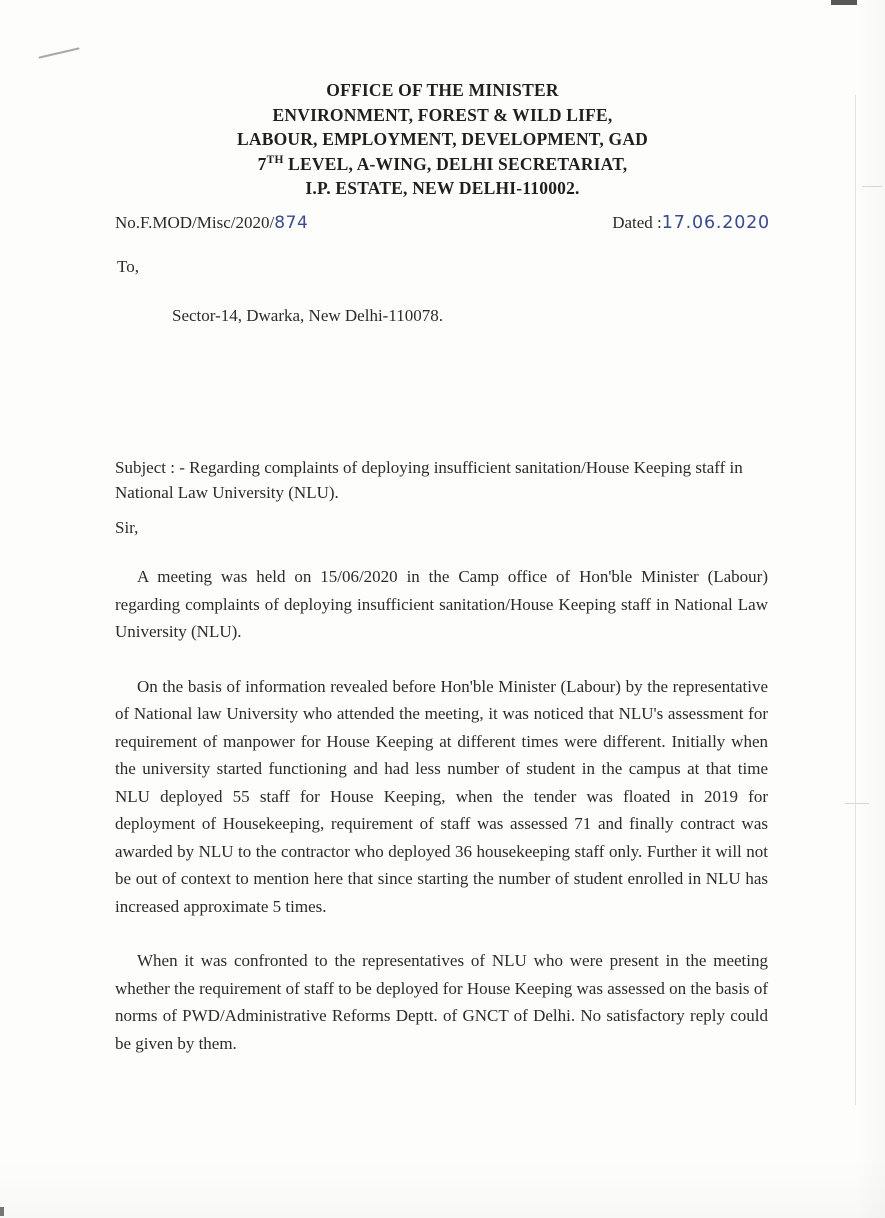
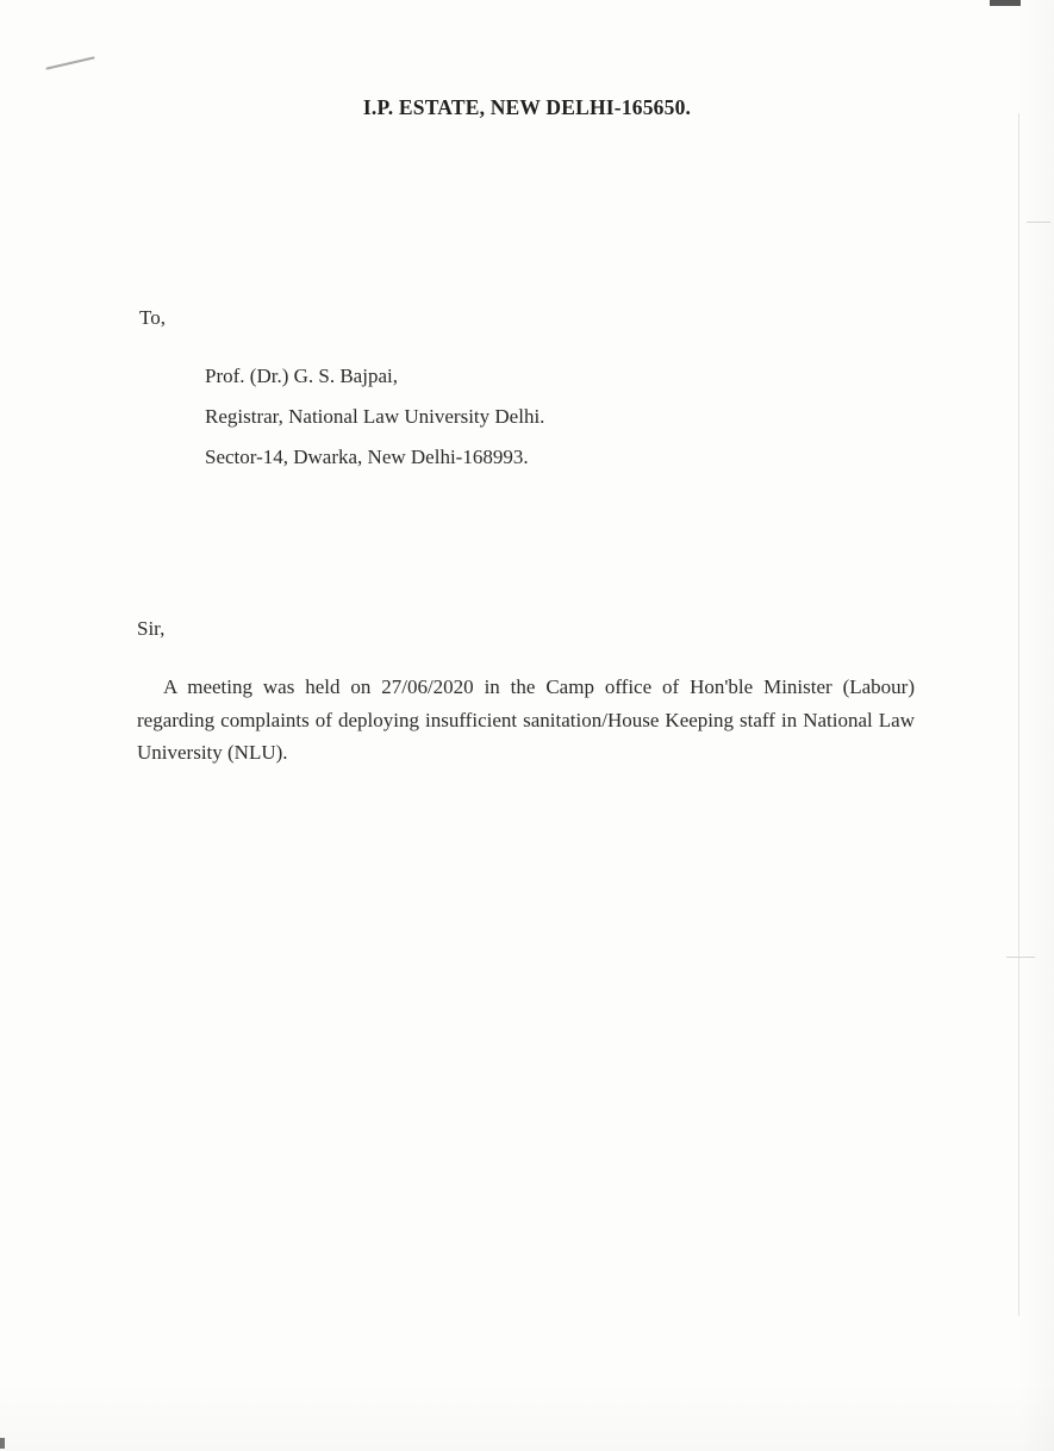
- OFFICE OF THE MINISTER
- ENVIRONMENT, FOREST & WILD LIFE,
- LABOUR, EMPLOYMENT, DEVELOPMENT, GAD
- 7TH LEVEL, A-WING, DELHI SECRETARIAT,
- I.P. ESTATE, NEW DELHI-110002.
+ I.P. ESTATE, NEW DELHI-165650.
- No.F.MOD/Misc/2020/874
- Dated :17.06.2020
  To,
+ Prof. (Dr.) G. S. Bajpai,
+ Registrar, National Law University Delhi.
- Sector-14, Dwarka, New Delhi-110078.
+ Sector-14, Dwarka, New Delhi-168993.
- Subject : - Regarding complaints of deploying insufficient sanitation/House Keeping staff in National Law University (NLU).
  Sir,
- A meeting was held on 15/06/2020 in the Camp office of Hon'ble Minister (Labour) regarding complaints of deploying insufficient sanitation/House Keeping staff in National Law University (NLU).
+ A meeting was held on 27/06/2020 in the Camp office of Hon'ble Minister (Labour) regarding complaints of deploying insufficient sanitation/House Keeping staff in National Law University (NLU).
- On the basis of information revealed before Hon'ble Minister (Labour) by the representative of National law University who attended the meeting, it was noticed that NLU's assessment for requirement of manpower for House Keeping at different times were different. Initially when the university started functioning and had less number of student in the campus at that time NLU deployed 55 staff for House Keeping, when the tender was floated in 2019 for deployment of Housekeeping, requirement of staff was assessed 71 and finally contract was awarded by NLU to the contractor who deployed 36 housekeeping staff only. Further it will not be out of context to mention here that since starting the number of student enrolled in NLU has increased approximate 5 times.
- When it was confronted to the representatives of NLU who were present in the meeting whether the requirement of staff to be deployed for House Keeping was assessed on the basis of norms of PWD/Administrative Reforms Deptt. of GNCT of Delhi. No satisfactory reply could be given by them.
